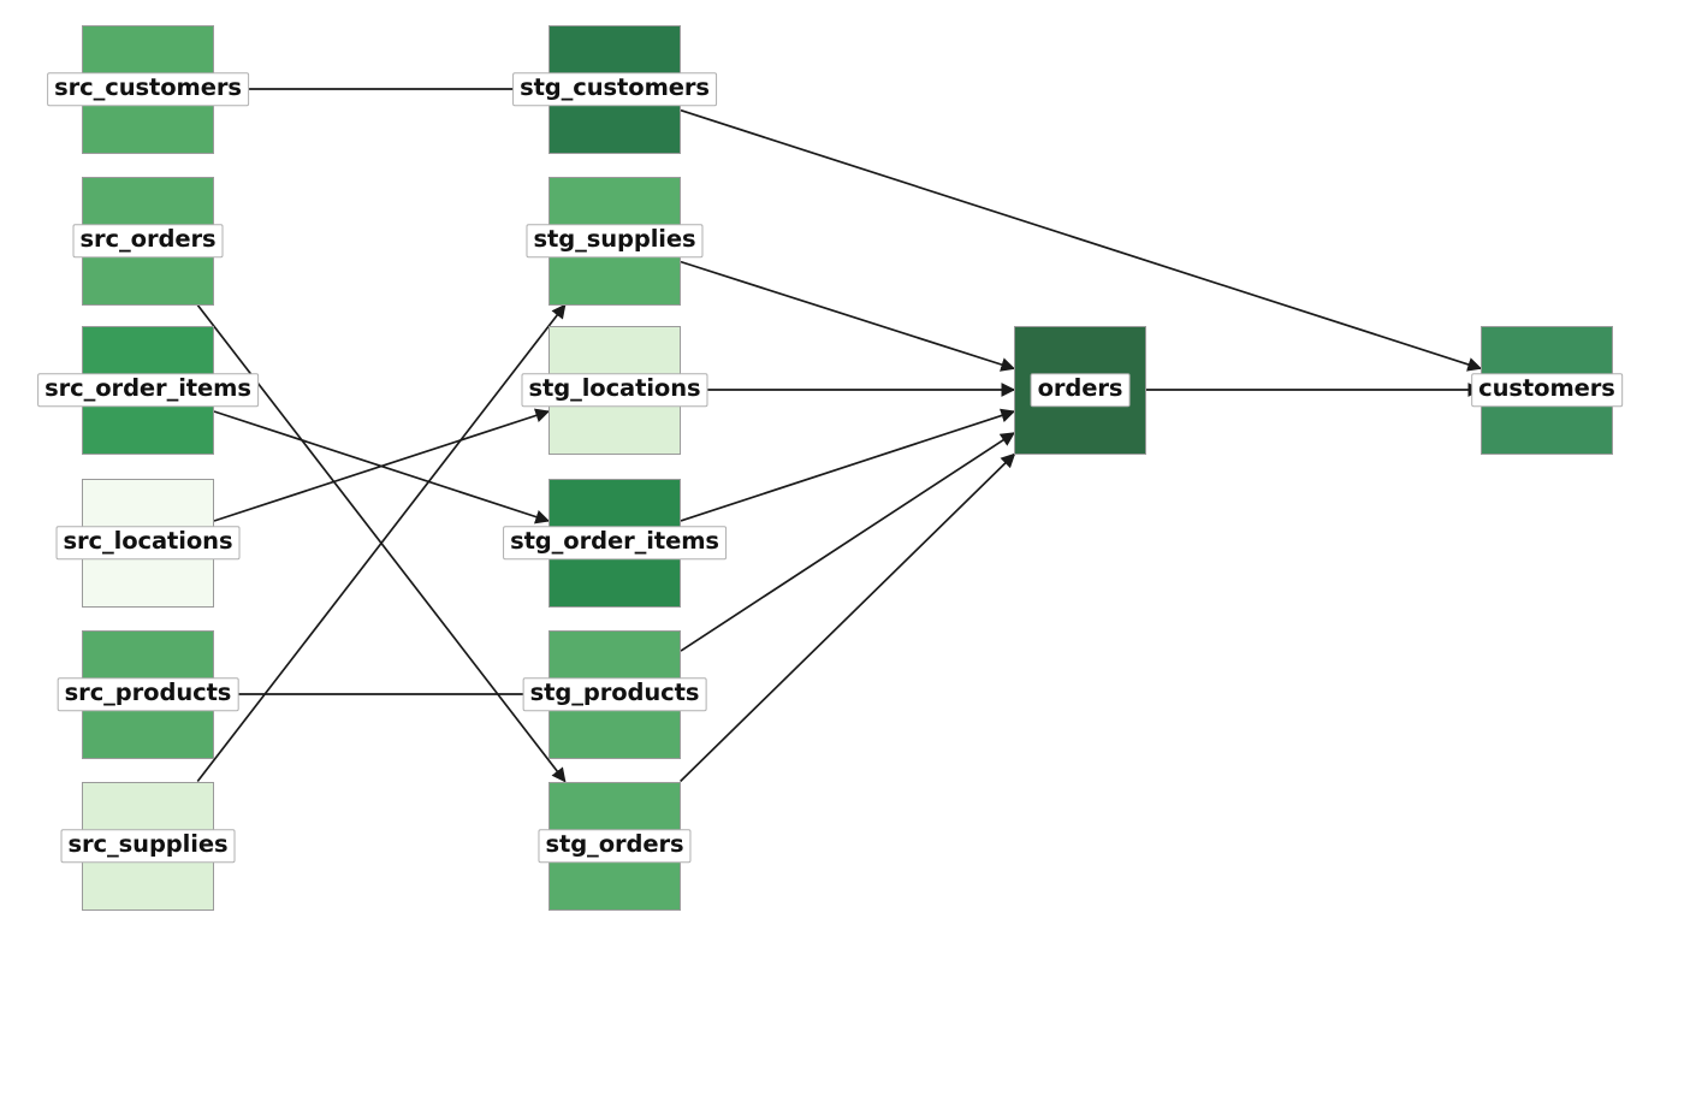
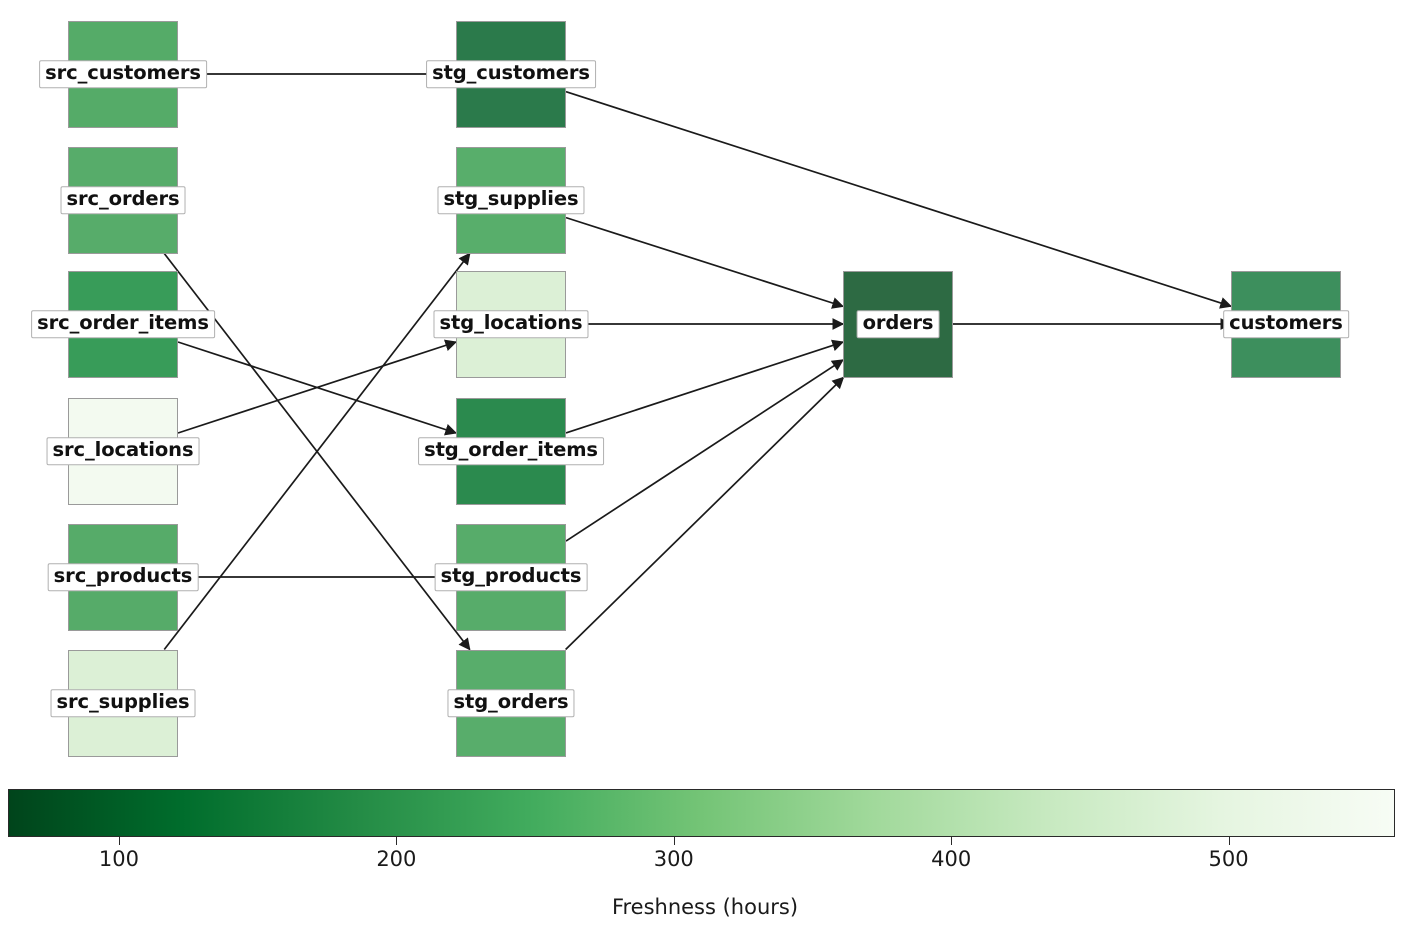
  src_customers
  src_orders
  src_order_items
  src_locations
  src_products
  src_supplies
  stg_customers
  stg_supplies
  stg_locations
  stg_order_items
  stg_products
  stg_orders
  orders
  customers
+ 100
+ 200
+ 300
+ 400
+ 500
+ Freshness (hours)
